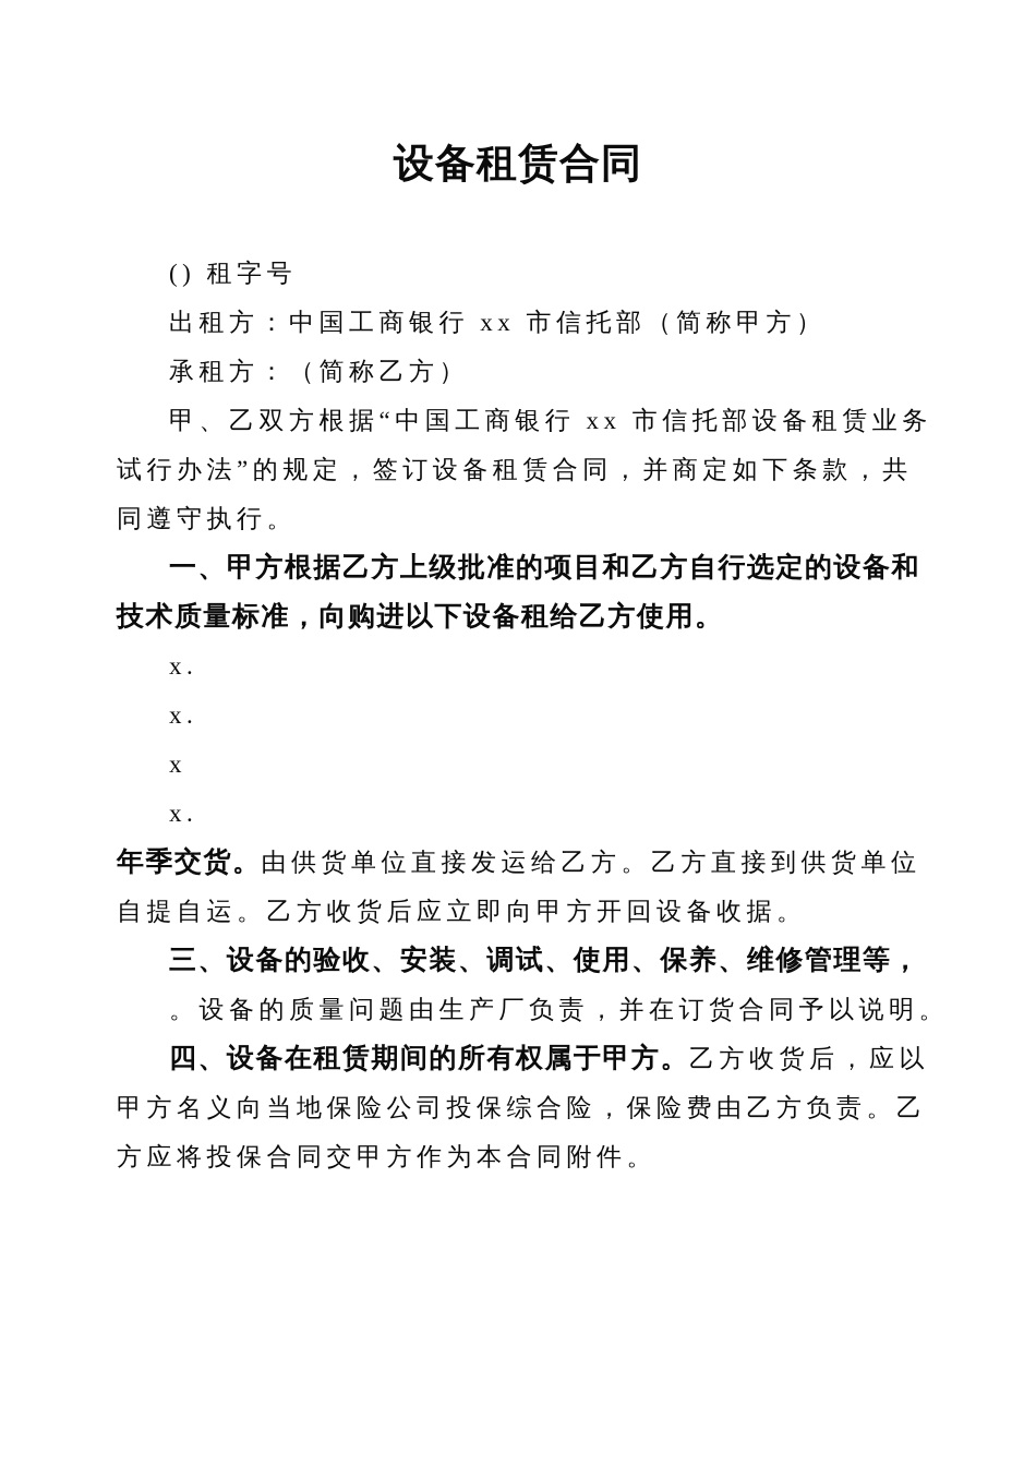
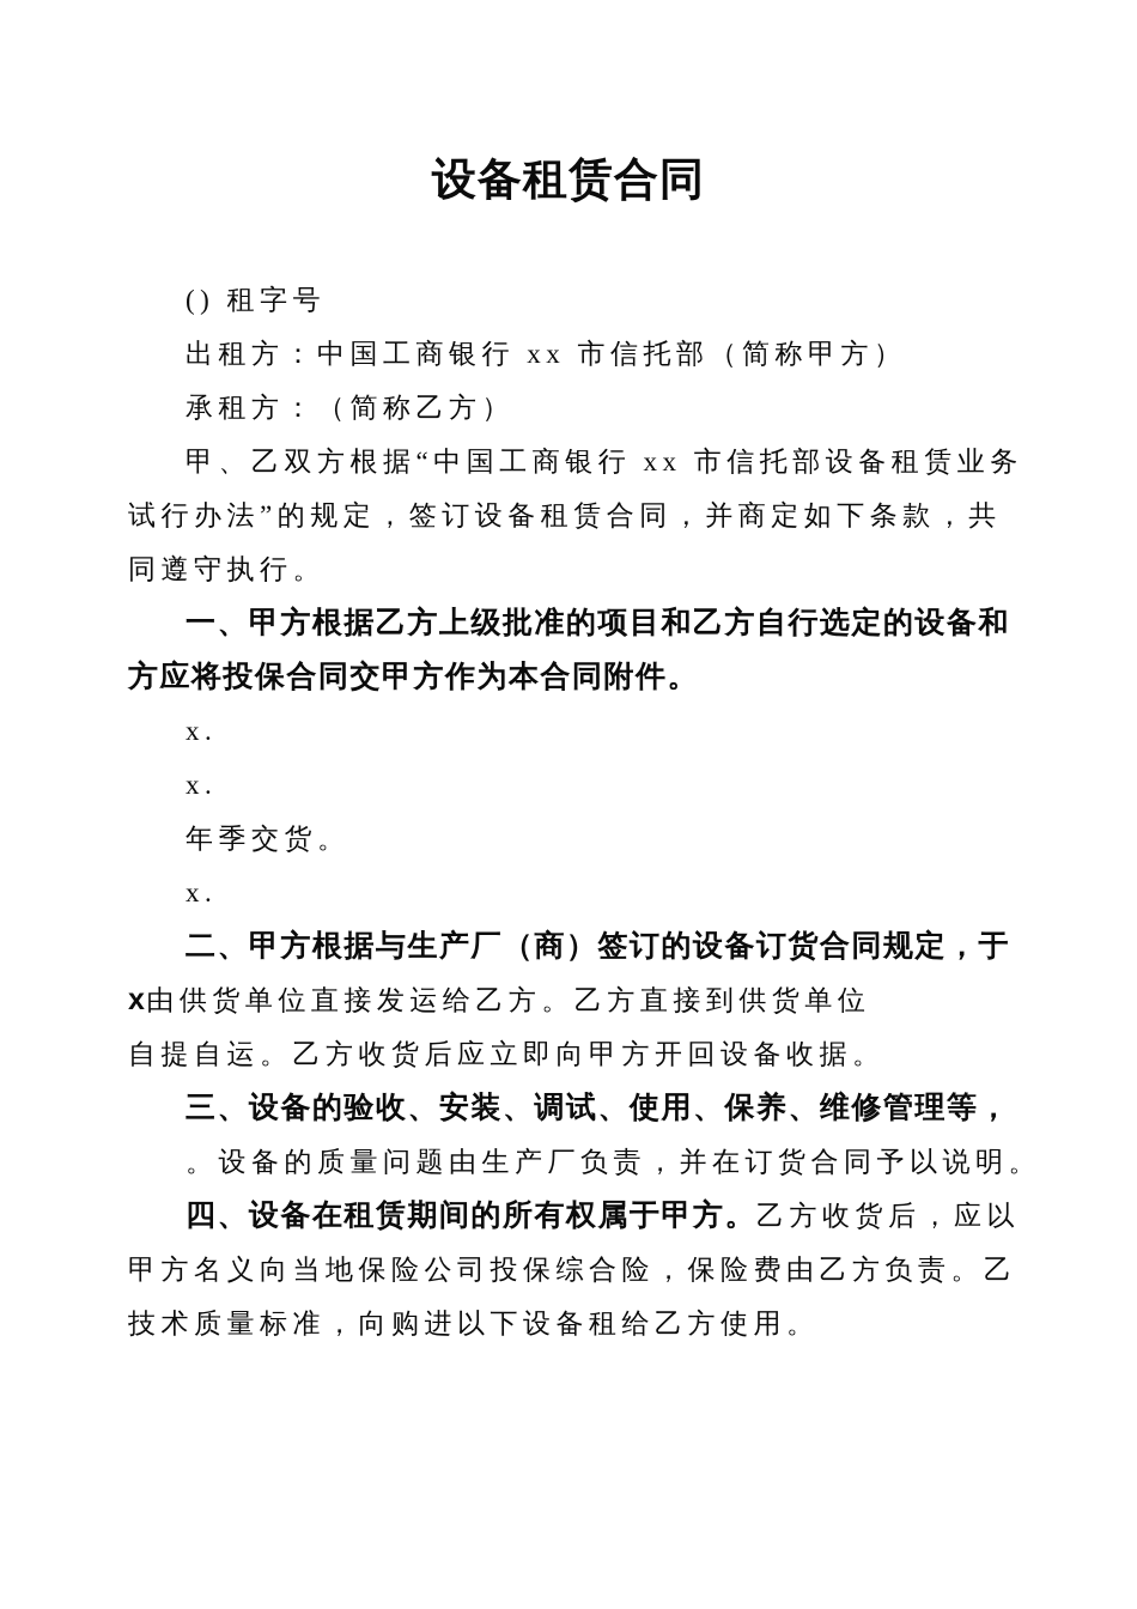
  设备租赁合同
  () 租字号
  出租方：中国工商银行 xx 市信托部（简称甲方）
  承租方：（简称乙方）
  甲、乙双方根据“中国工商银行 xx 市信托部设备租赁业务
  试行办法”的规定，签订设备租赁合同，并商定如下条款，共
  同遵守执行。
  一、甲方根据乙方上级批准的项目和乙方自行选定的设备和
- 技术质量标准，向购进以下设备租给乙方使用。
+ 方应将投保合同交甲方作为本合同附件。
  x.
  x.
- x
+ 年季交货。
  x.
+ 二、甲方根据与生产厂（商）签订的设备订货合同规定，于
- 年季交货。由供货单位直接发运给乙方。乙方直接到供货单位
+ x由供货单位直接发运给乙方。乙方直接到供货单位
  自提自运。乙方收货后应立即向甲方开回设备收据。
  三、设备的验收、安装、调试、使用、保养、维修管理等，
  。设备的质量问题由生产厂负责，并在订货合同予以说明。
  四、设备在租赁期间的所有权属于甲方。乙方收货后，应以
  甲方名义向当地保险公司投保综合险，保险费由乙方负责。乙
- 方应将投保合同交甲方作为本合同附件。
+ 技术质量标准，向购进以下设备租给乙方使用。
